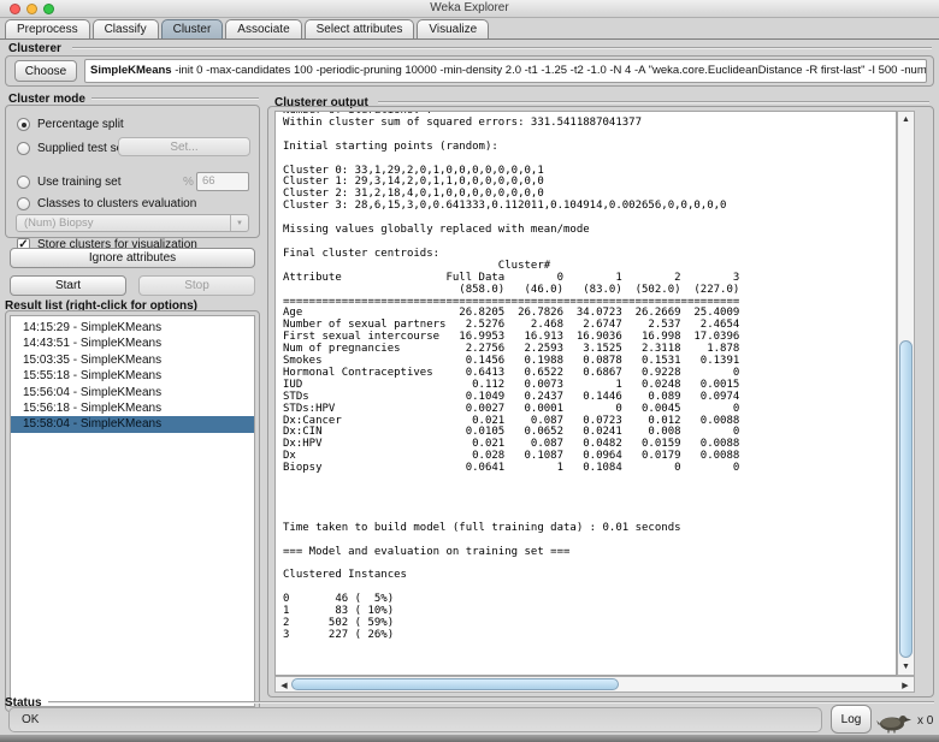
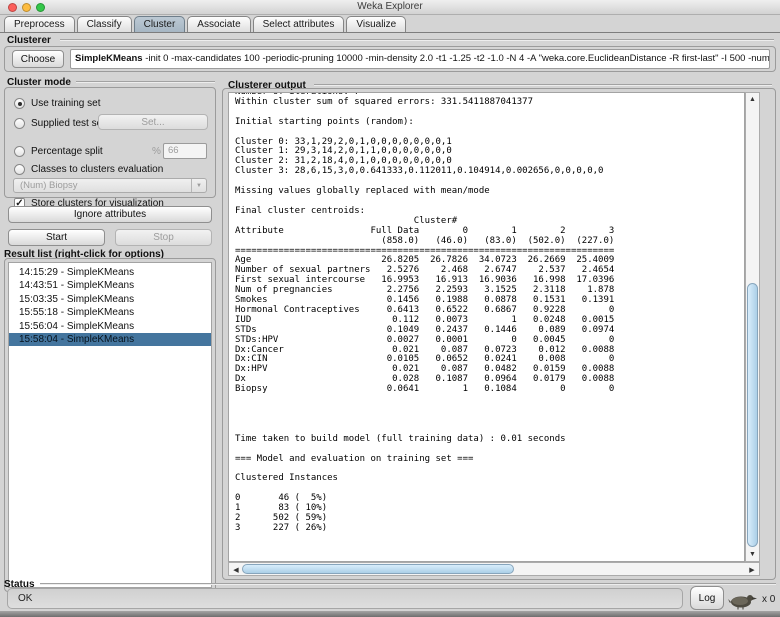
  Weka Explorer
  Preprocess
  Classify
  Cluster
  Associate
  Select attributes
  Visualize
  Clusterer
  Choose
  SimpleKMeans -init 0 -max-candidates 100 -periodic-pruning 10000 -min-density 2.0 -t1 -1.25 -t2 -1.0 -N 4 -A "weka.core.EuclideanDistance -R first-last" -I 500 -num
  Cluster mode
- Percentage split
+ Use training set
  Supplied test s
  Set...
- Use training set
+ Percentage split
  %
  66
  Classes to clusters evaluation
  (Num) Biopsy
  ✓
  Store clusters for visualization
  Ignore attributes
  Start
  Stop
  Result list (right-click for options)
  14:15:29 - SimpleKMeans
  14:43:51 - SimpleKMeans
  15:03:35 - SimpleKMeans
  15:55:18 - SimpleKMeans
  15:56:04 - SimpleKMeans
- 15:56:18 - SimpleKMeans
  15:58:04 - SimpleKMeans
  Clusterer output
  Within cluster sum of squared errors: 331.5411887041377
  Initial starting points (random):
  Cluster 0: 33,1,29,2,0,1,0,0,0,0,0,0,0,1
  Cluster 1: 29,3,14,2,0,1,1,0,0,0,0,0,0,0
  Cluster 2: 31,2,18,4,0,1,0,0,0,0,0,0,0,0
  Cluster 3: 28,6,15,3,0,0.641333,0.112011,0.104914,0.002656,0,0,0,0,0
  Missing values globally replaced with mean/mode
  Final cluster centroids:
  Cluster#
  Attribute Full Data 0 1 2 3
  (858.0) (46.0) (83.0) (502.0) (227.0)
  ======================================================================
  Age 26.8205 26.7826 34.0723 26.2669 25.4009
  Number of sexual partners 2.5276 2.468 2.6747 2.537 2.4654
  First sexual intercourse 16.9953 16.913 16.9036 16.998 17.0396
  Num of pregnancies 2.2756 2.2593 3.1525 2.3118 1.878
  Smokes 0.1456 0.1988 0.0878 0.1531 0.1391
  Hormonal Contraceptives 0.6413 0.6522 0.6867 0.9228 0
  IUD 0.112 0.0073 1 0.0248 0.0015
  STDs 0.1049 0.2437 0.1446 0.089 0.0974
  STDs:HPV 0.0027 0.0001 0 0.0045 0
  Dx:Cancer 0.021 0.087 0.0723 0.012 0.0088
  Dx:CIN 0.0105 0.0652 0.0241 0.008 0
  Dx:HPV 0.021 0.087 0.0482 0.0159 0.0088
  Dx 0.028 0.1087 0.0964 0.0179 0.0088
  Biopsy 0.0641 1 0.1084 0 0
  Time taken to build model (full training data) : 0.01 seconds
  === Model and evaluation on training set ===
  Clustered Instances
  0 46 ( 5%)
  1 83 ( 10%)
  2 502 ( 59%)
  3 227 ( 26%)
  Status
  OK
  Log
  x 0
